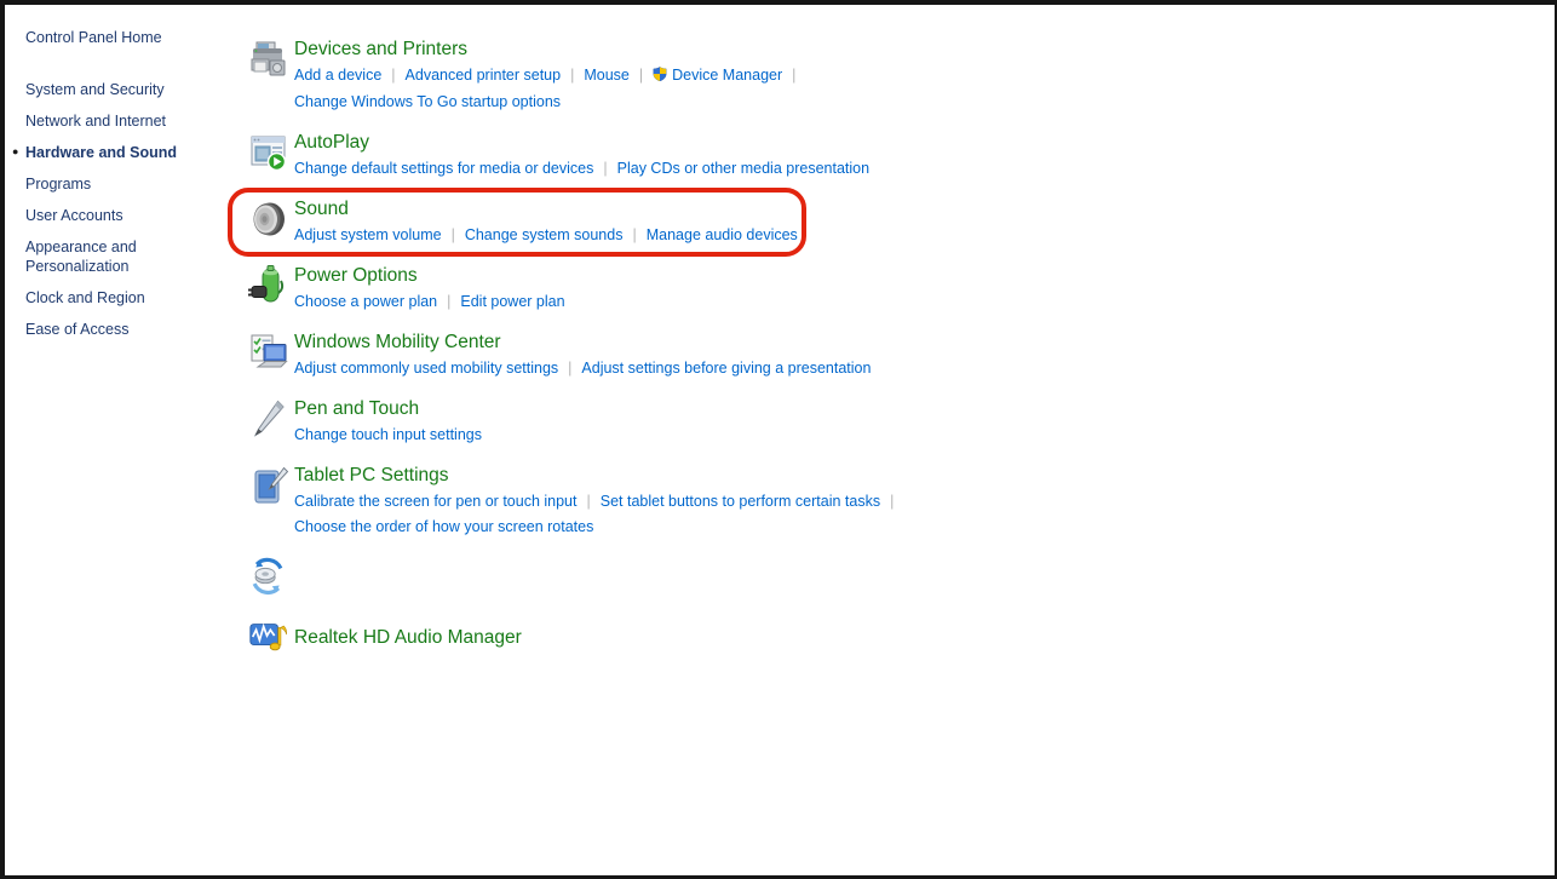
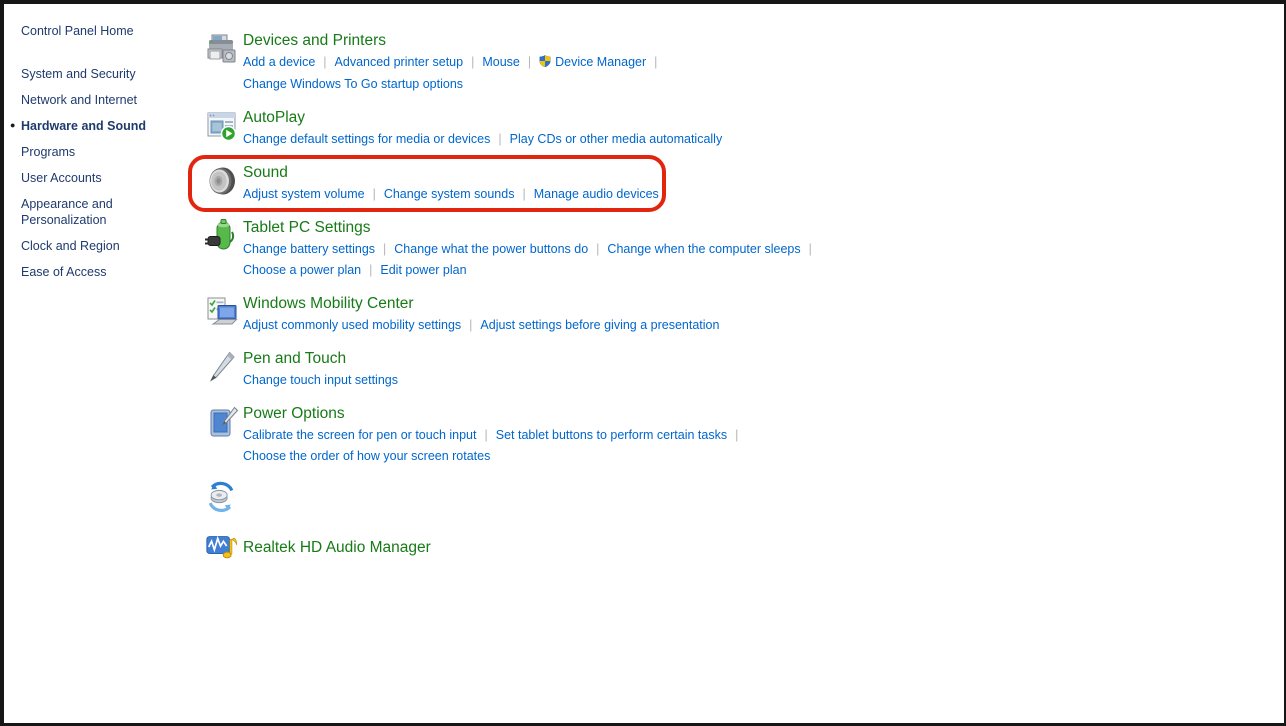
  Control Panel Home
  System and Security
  Network and Internet
  ●
  Hardware and Sound
  Programs
  User Accounts
  Appearance and Personalization
  Clock and Region
  Ease of Access
  Devices and Printers
  Add a device | Advanced printer setup | Mouse | Device Manager |
  Change Windows To Go startup options
  AutoPlay
- Change default settings for media or devices | Play CDs or other media presentation
+ Change default settings for media or devices | Play CDs or other media automatically
  Sound
  Adjust system volume | Change system sounds | Manage audio devices
- Power Options
+ Tablet PC Settings
+ Change battery settings | Change what the power buttons do | Change when the computer sleeps |
  Choose a power plan | Edit power plan
  Windows Mobility Center
  Adjust commonly used mobility settings | Adjust settings before giving a presentation
  Pen and Touch
  Change touch input settings
- Tablet PC Settings
+ Power Options
  Calibrate the screen for pen or touch input | Set tablet buttons to perform certain tasks |
  Choose the order of how your screen rotates
  Realtek HD Audio Manager
